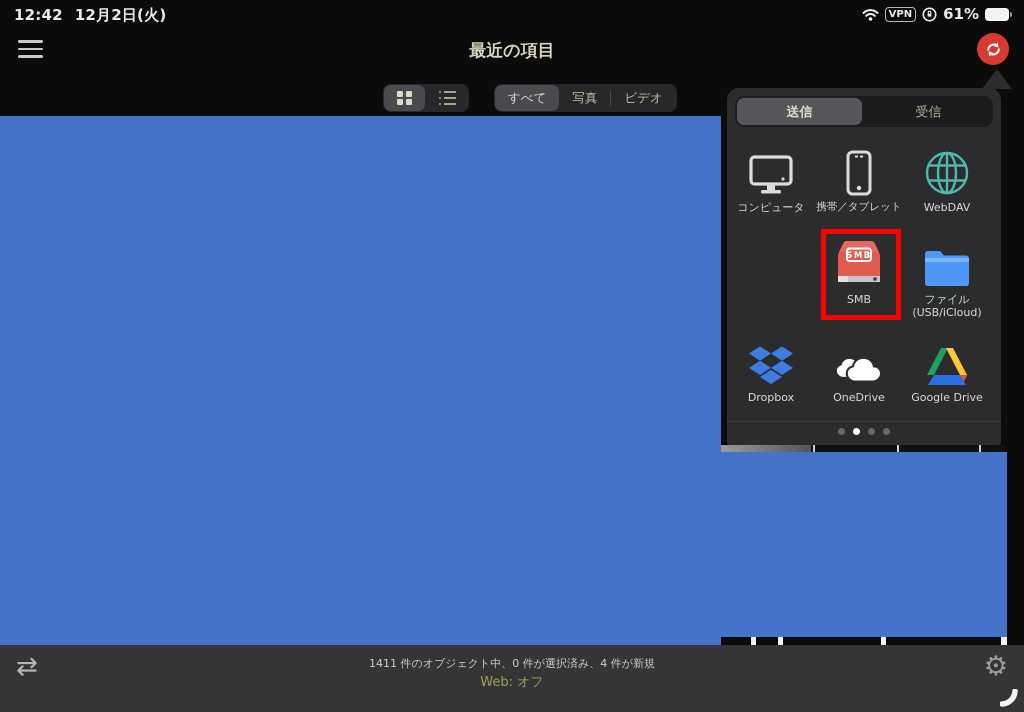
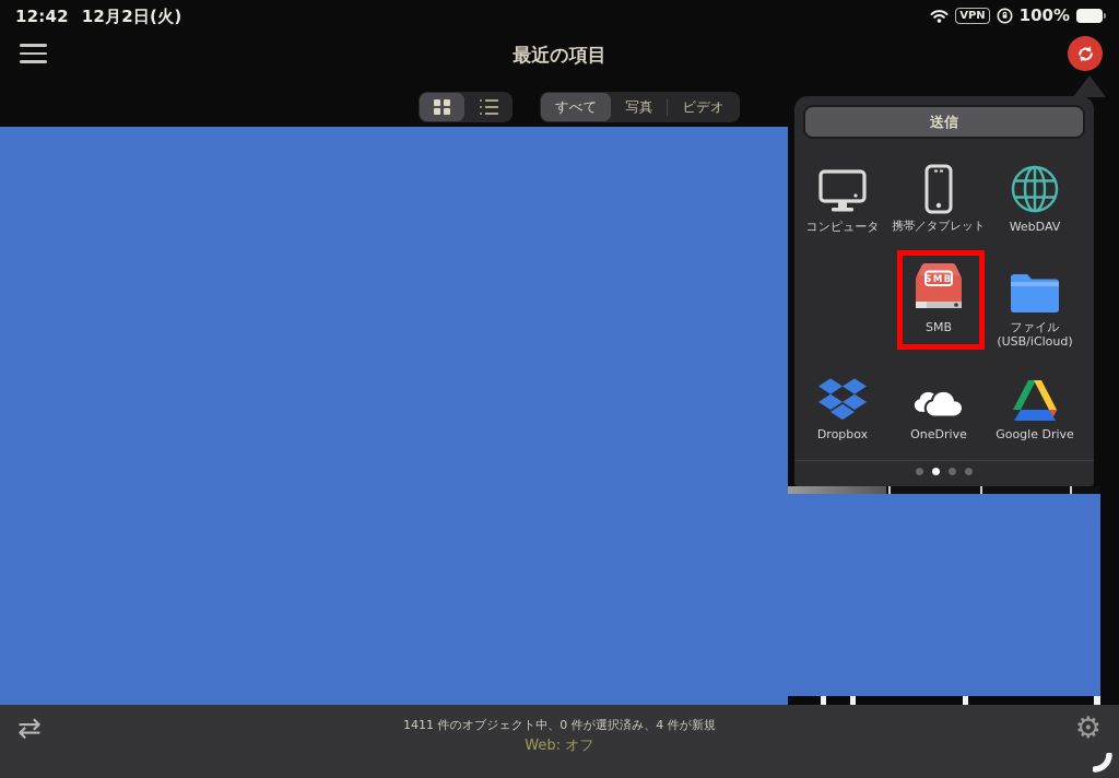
  12:42
  12月2日(火)
  VPN
- 61%
+ 100%
  最近の項目
  すべて
  写真
  ビデオ
  送信
- 受信
  コンピュータ
  携帯／タブレット
  WebDAV
  SMB
  SMB
  ファイル (USB/iCloud)
  Dropbox
  OneDrive
  Google Drive
  ⇄
  1411 件のオブジェクト中、0 件が選択済み、4 件が新規
  Web: オフ
  ⚙
